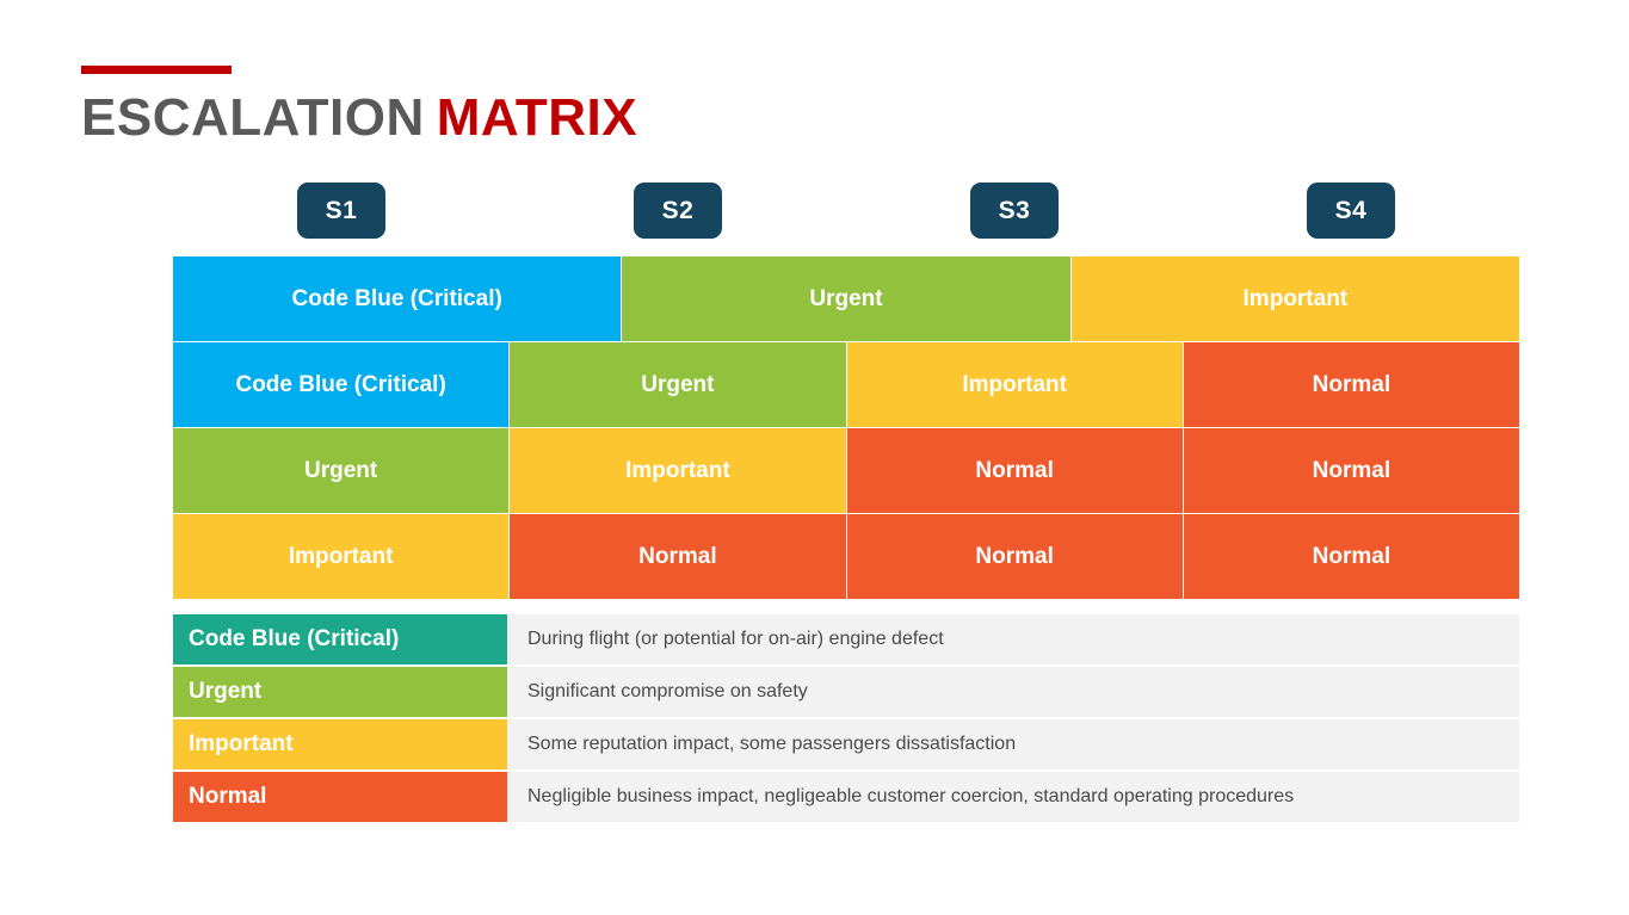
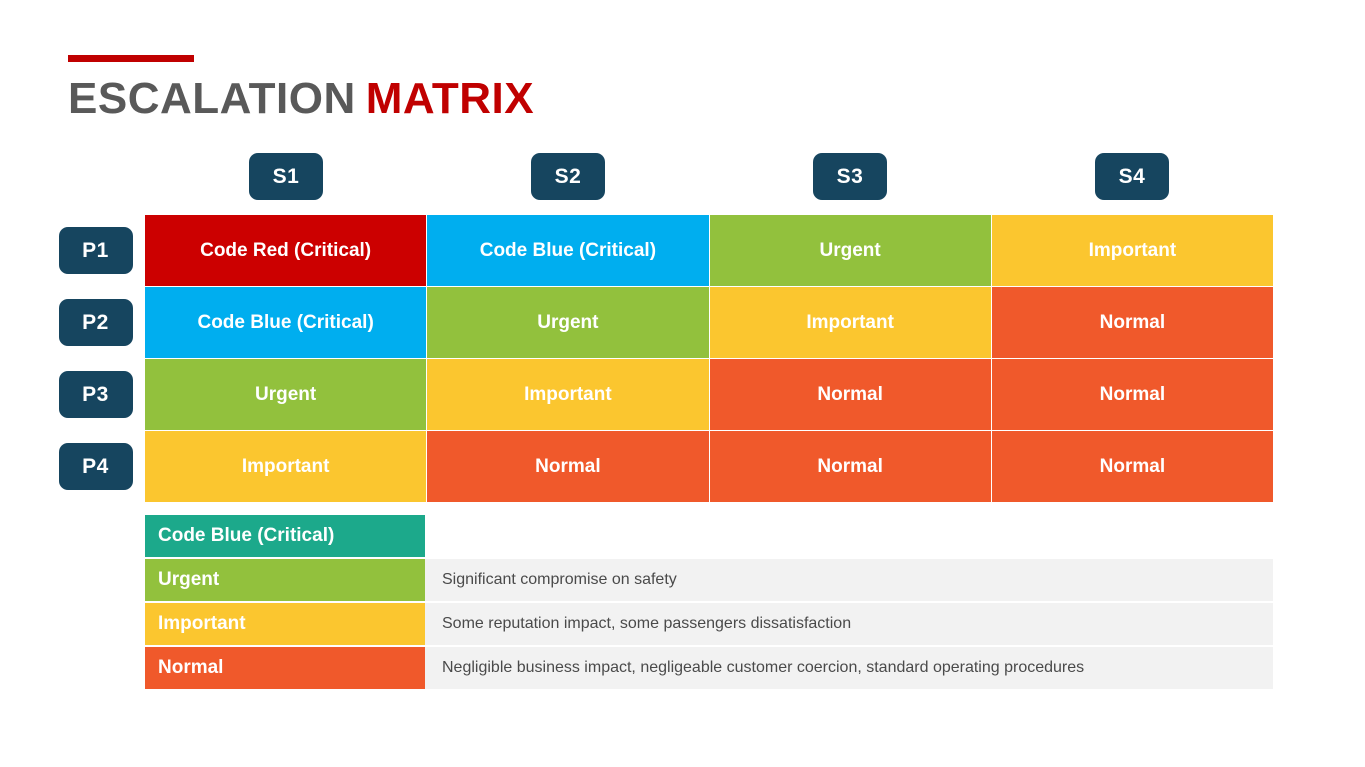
  ESCALATION MATRIX
  S1
  S2
  S3
  S4
+ P1
+ P2
+ P3
+ P4
+ Code Red (Critical)
  Code Blue (Critical)
  Urgent
  Important
  Code Blue (Critical)
  Urgent
  Important
  Normal
  Urgent
  Important
  Normal
  Normal
  Important
  Normal
  Normal
  Normal
  Code Blue (Critical)
- During flight (or potential for on-air) engine defect
  Urgent
  Significant compromise on safety
  Important
  Some reputation impact, some passengers dissatisfaction
  Normal
  Negligible business impact, negligeable customer coercion, standard operating procedures
